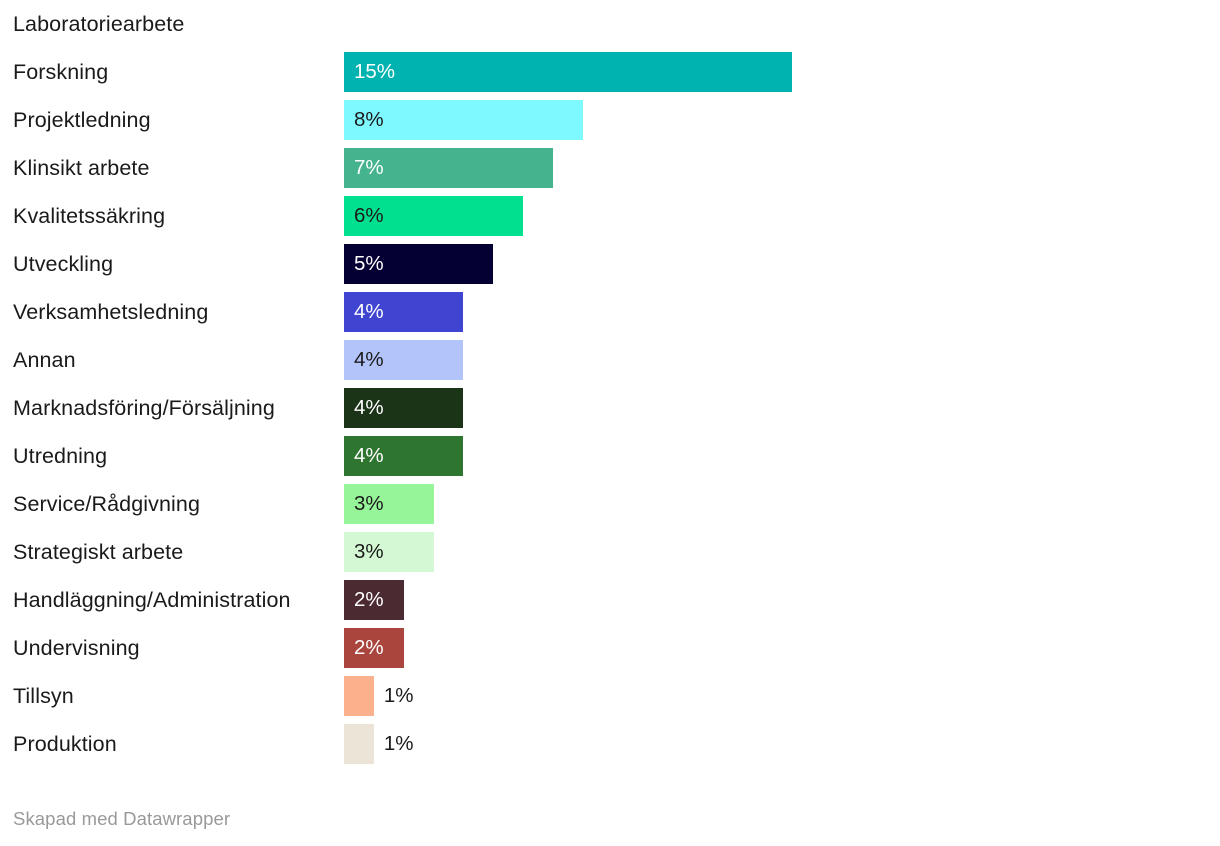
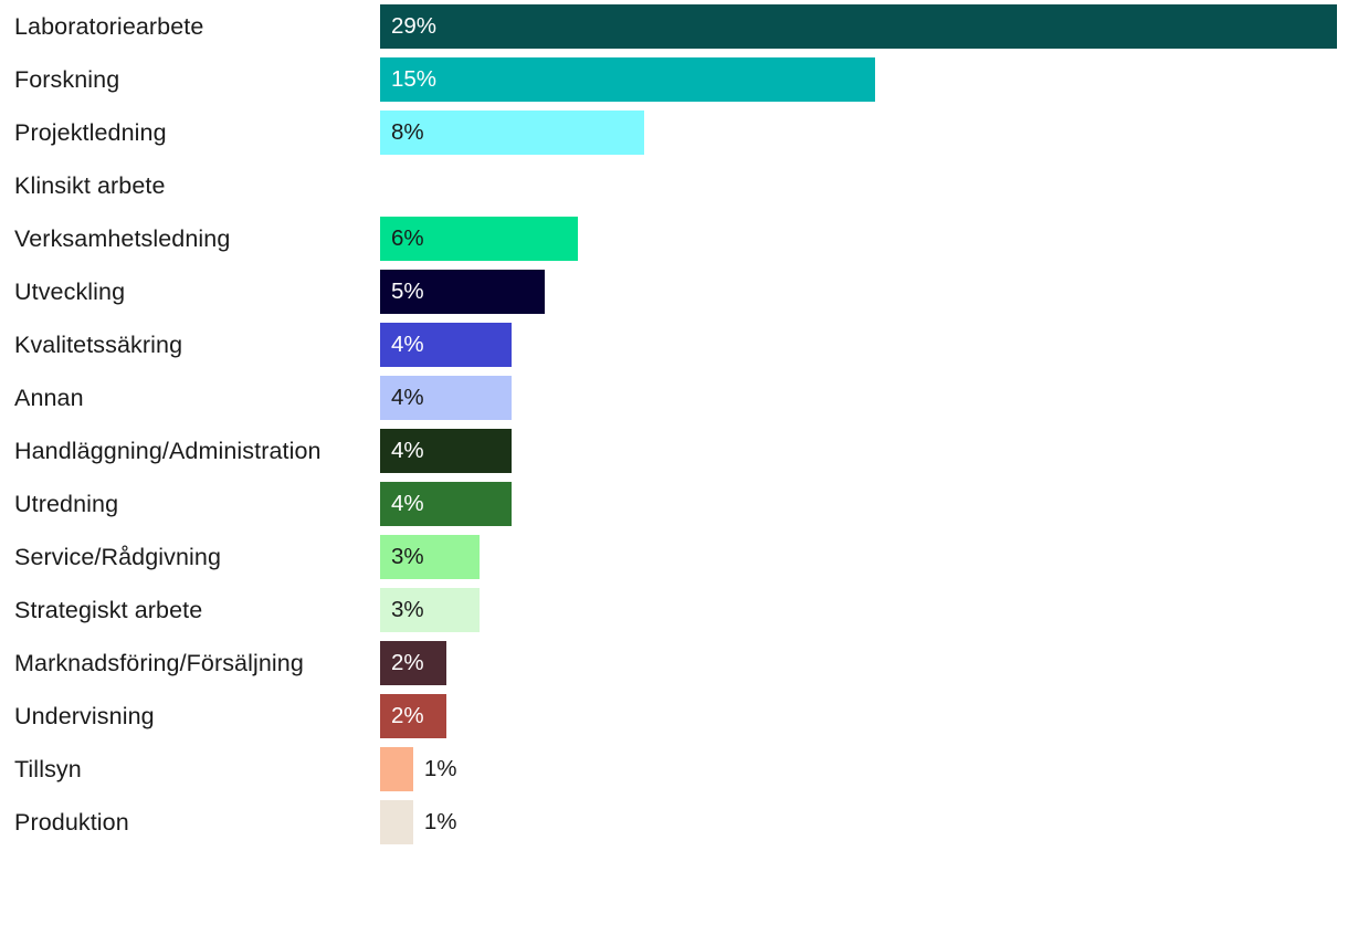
  Laboratoriearbete
+ 29%
  Forskning
  15%
  Projektledning
  8%
  Klinsikt arbete
- 7%
- Kvalitetssäkring
+ Verksamhetsledning
  6%
  Utveckling
  5%
- Verksamhetsledning
+ Kvalitetssäkring
  4%
  Annan
  4%
- Marknadsföring/Försäljning
+ Handläggning/Administration
  4%
  Utredning
  4%
  Service/Rådgivning
  3%
  Strategiskt arbete
  3%
- Handläggning/Administration
+ Marknadsföring/Försäljning
  2%
  Undervisning
  2%
  Tillsyn
  1%
  Produktion
  1%
- Skapad med Datawrapper
